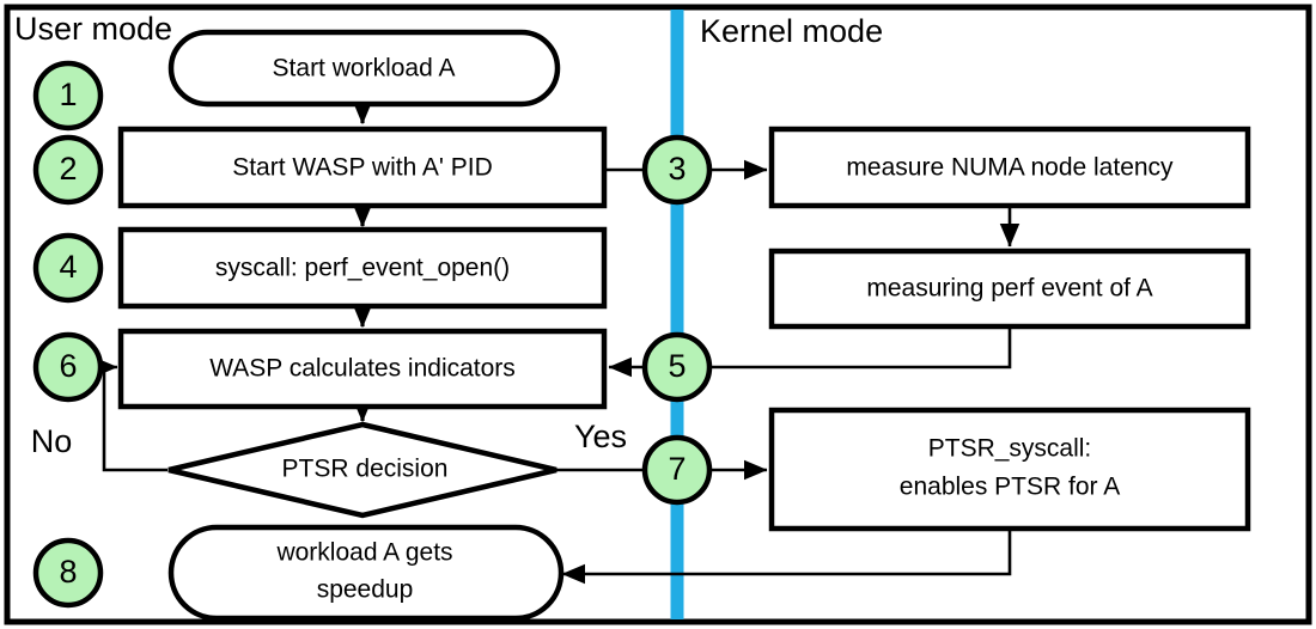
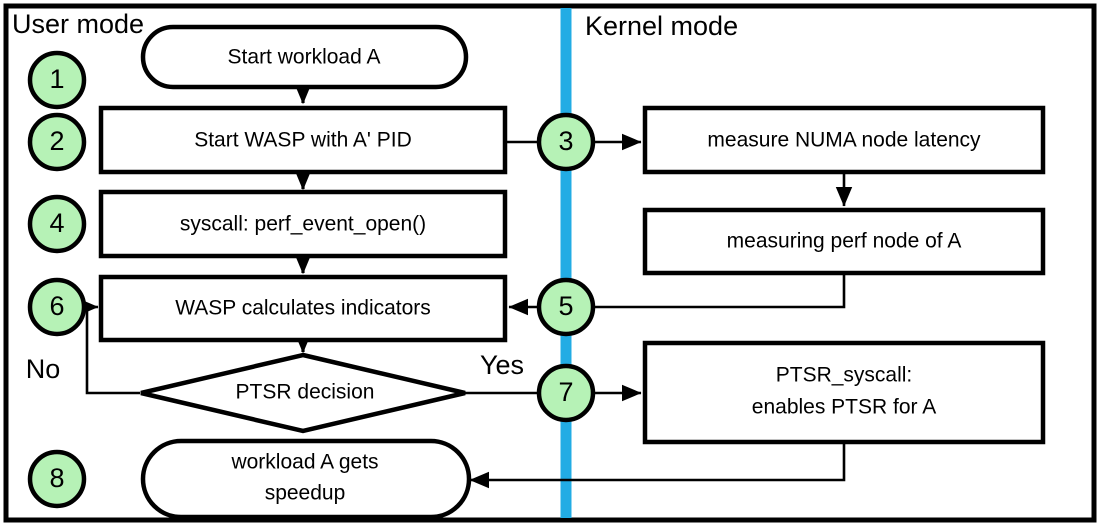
  Start workload A
  Start WASP with A' PID
  syscall: perf_event_open()
  WASP calculates indicators
  PTSR decision
  workload A gets
  speedup
  measure NUMA node latency
- measuring perf event of A
+ measuring perf node of A
  PTSR_syscall:
  enables PTSR for A
  1
  2
  3
  4
  5
  6
  7
  8
  User mode
  Kernel mode
  No
  Yes
